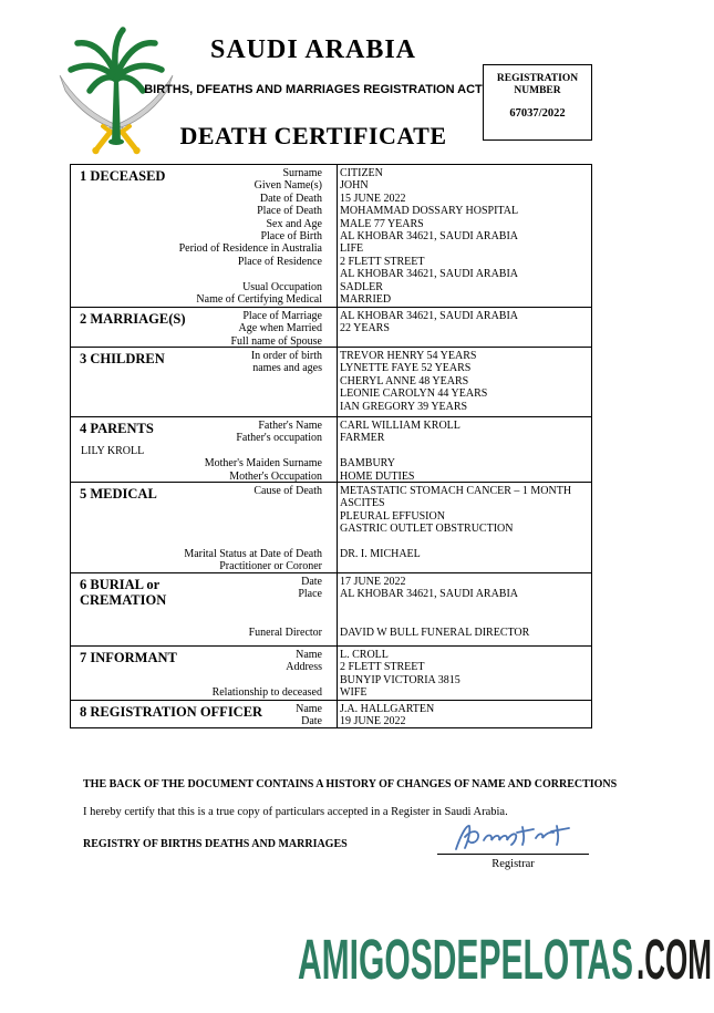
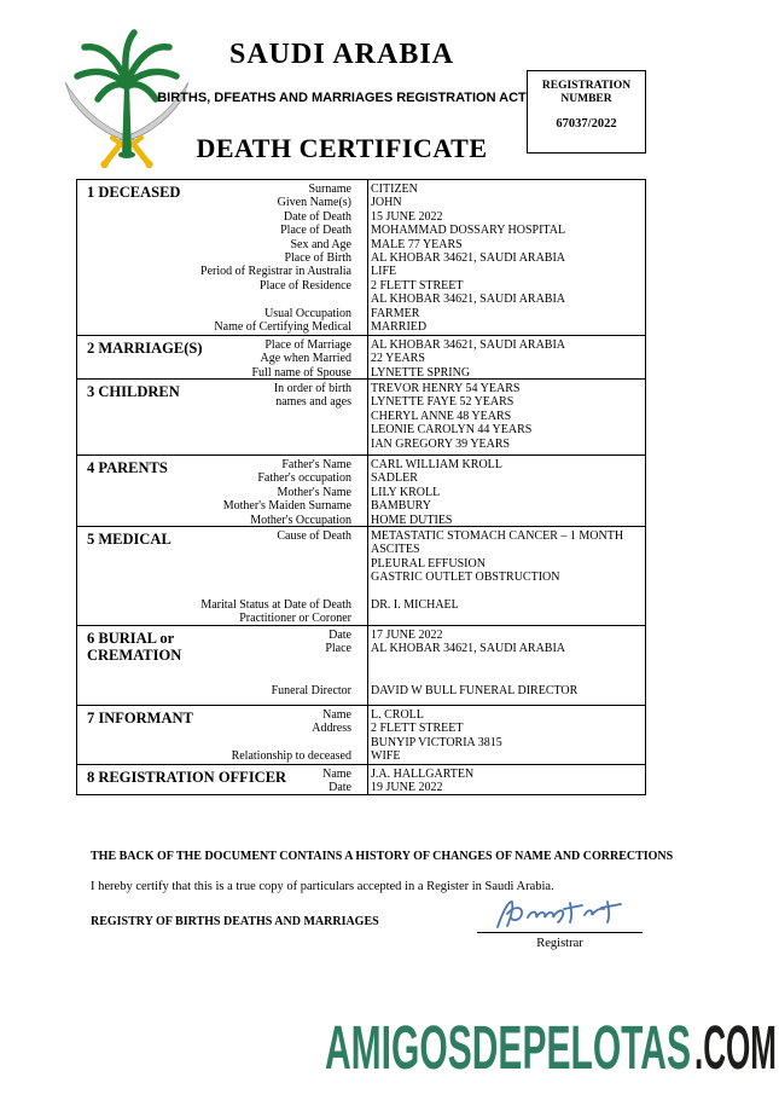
  SAUDI ARABIA
  BIRTHS, DFEATHS AND MARRIAGES REGISTRATION ACT
  REGISTRATION
  NUMBER
  67037/2022
  DEATH CERTIFICATE
  1 DECEASED
  Surname
  CITIZEN
  Given Name(s)
  JOHN
  Date of Death
  15 JUNE 2022
  Place of Death
  MOHAMMAD DOSSARY HOSPITAL
  Sex and Age
  MALE 77 YEARS
  Place of Birth
  AL KHOBAR 34621, SAUDI ARABIA
- Period of Residence in Australia
+ Period of Registrar in Australia
  LIFE
  Place of Residence
  2 FLETT STREET
  AL KHOBAR 34621, SAUDI ARABIA
  Usual Occupation
- SADLER
+ FARMER
  Name of Certifying Medical
  MARRIED
  2 MARRIAGE(S)
  Place of Marriage
  AL KHOBAR 34621, SAUDI ARABIA
  Age when Married
  22 YEARS
  Full name of Spouse
+ LYNETTE SPRING
  3 CHILDREN
  In order of birth
  TREVOR HENRY 54 YEARS
  names and ages
  LYNETTE FAYE 52 YEARS
  CHERYL ANNE 48 YEARS
  LEONIE CAROLYN 44 YEARS
  IAN GREGORY 39 YEARS
  4 PARENTS
  Father's Name
  CARL WILLIAM KROLL
  Father's occupation
- FARMER
+ SADLER
+ Mother's Name
  LILY KROLL
  Mother's Maiden Surname
  BAMBURY
  Mother's Occupation
  HOME DUTIES
  5 MEDICAL
  Cause of Death
  METASTATIC STOMACH CANCER – 1 MONTH
  ASCITES
  PLEURAL EFFUSION
  GASTRIC OUTLET OBSTRUCTION
  Marital Status at Date of Death
  DR. I. MICHAEL
  Practitioner or Coroner
  6 BURIAL or CREMATION
  Date
  17 JUNE 2022
  Place
  AL KHOBAR 34621, SAUDI ARABIA
  Funeral Director
  DAVID W BULL FUNERAL DIRECTOR
  7 INFORMANT
  Name
  L. CROLL
  Address
  2 FLETT STREET
  BUNYIP VICTORIA 3815
  Relationship to deceased
  WIFE
  8 REGISTRATION OFFICER
  Name
  J.A. HALLGARTEN
  Date
  19 JUNE 2022
  THE BACK OF THE DOCUMENT CONTAINS A HISTORY OF CHANGES OF NAME AND CORRECTIONS
  I hereby certify that this is a true copy of particulars accepted in a Register in Saudi Arabia.
  REGISTRY OF BIRTHS DEATHS AND MARRIAGES
  Registrar
  AMIGOSDEPELOTAS
  .COM
